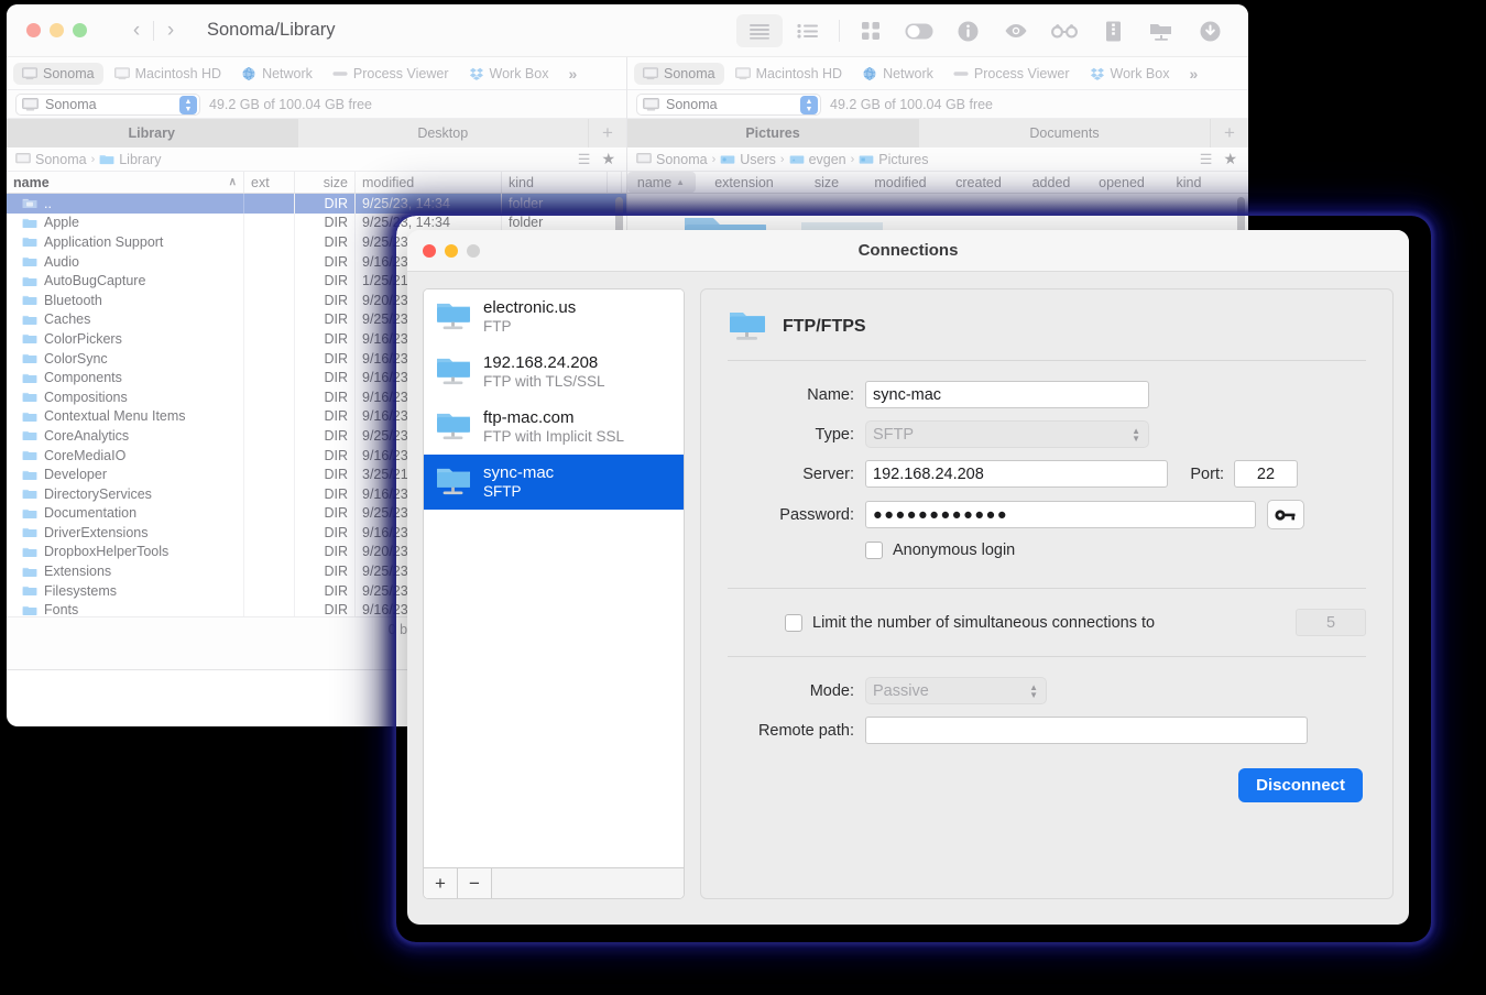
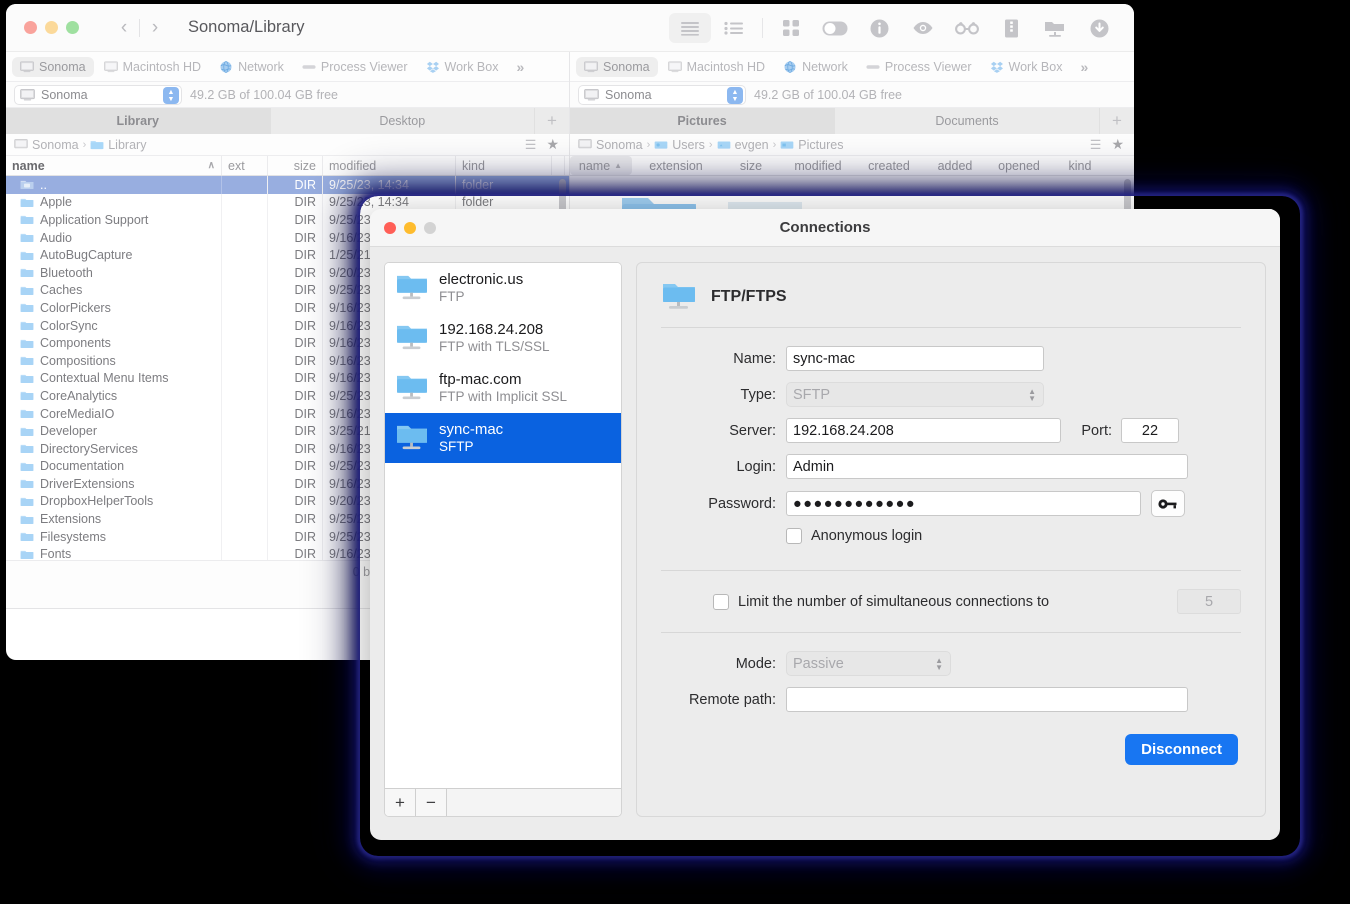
  ‹
  ›
  Sonoma/Library
  Sonoma
  Macintosh HD
  Network
  Process Viewer
  Work Box
  »
  Sonoma
  49.2 GB of 100.04 GB free
  Library
  Desktop
  +
  Sonoma
  ›
  Library
  ☰
  ★
  name
  ∧
  ext
  size
  modified
  kind
  ..
  DIR
  9/25/23, 14:34
  folder
  Apple
  DIR
  9/25/23, 14:34
  folder
  Application Support
  DIR
  9/25/23
  Audio
  DIR
  9/16/23
  AutoBugCapture
  DIR
  1/25/21
  Bluetooth
  DIR
  9/20/23
  Caches
  DIR
  9/25/23
  ColorPickers
  DIR
  9/16/23
  ColorSync
  DIR
  9/16/23
  Components
  DIR
  9/16/23
  Compositions
  DIR
  9/16/23
  Contextual Menu Items
  DIR
  9/16/23
  CoreAnalytics
  DIR
  9/25/23
  CoreMediaIO
  DIR
  9/16/23
  Developer
  DIR
  3/25/21
  DirectoryServices
  DIR
  9/16/23
  Documentation
  DIR
  9/25/23
  DriverExtensions
  DIR
  9/16/23
  DropboxHelperTools
  DIR
  9/20/23
  Extensions
  DIR
  9/25/23
  Filesystems
  DIR
  9/25/23
  Fonts
  DIR
  9/16/23
  Sonoma
  Macintosh HD
  Network
  Process Viewer
  Work Box
  »
  Sonoma
  49.2 GB of 100.04 GB free
  Pictures
  Documents
  +
  Sonoma
  ›
  Users
  ›
  evgen
  ›
  Pictures
  ☰
  ★
  name
  ▲
  extension
  size
  modified
  created
  added
  opened
  kind
  Connections
  electronic.us
  FTP
  192.168.24.208
  FTP with TLS/SSL
  ftp-mac.com
  FTP with Implicit SSL
  sync-mac
  SFTP
  +
  −
  FTP/FTPS
  Name:
  sync-mac
  Type:
  SFTP
  ▲
  ▼
  Server:
  192.168.24.208
  Port:
  22
+ Login:
+ Admin
  Password:
  ●●●●●●●●●●●●
  Anonymous login
  Limit the number of simultaneous connections to
  5
  Mode:
  Passive
  ▲
  ▼
  Remote path:
  Disconnect
